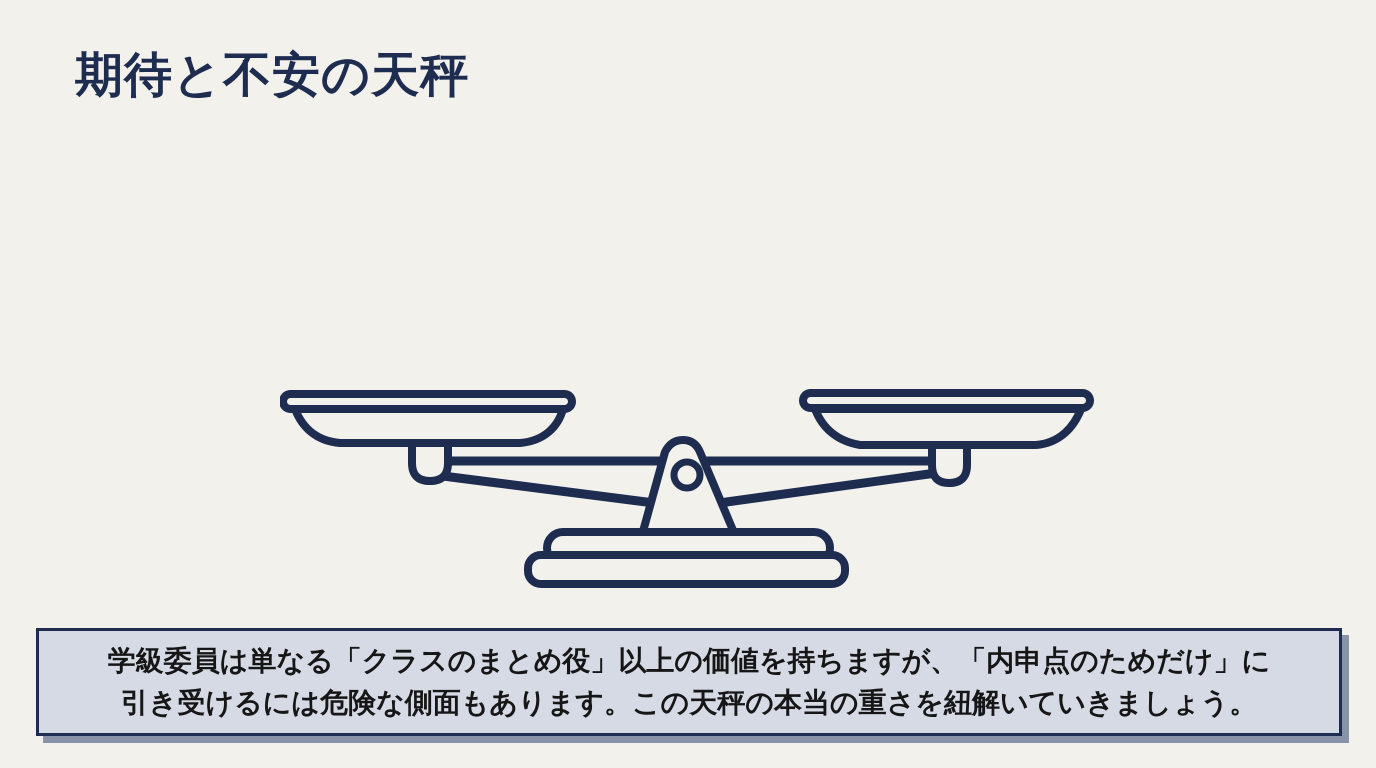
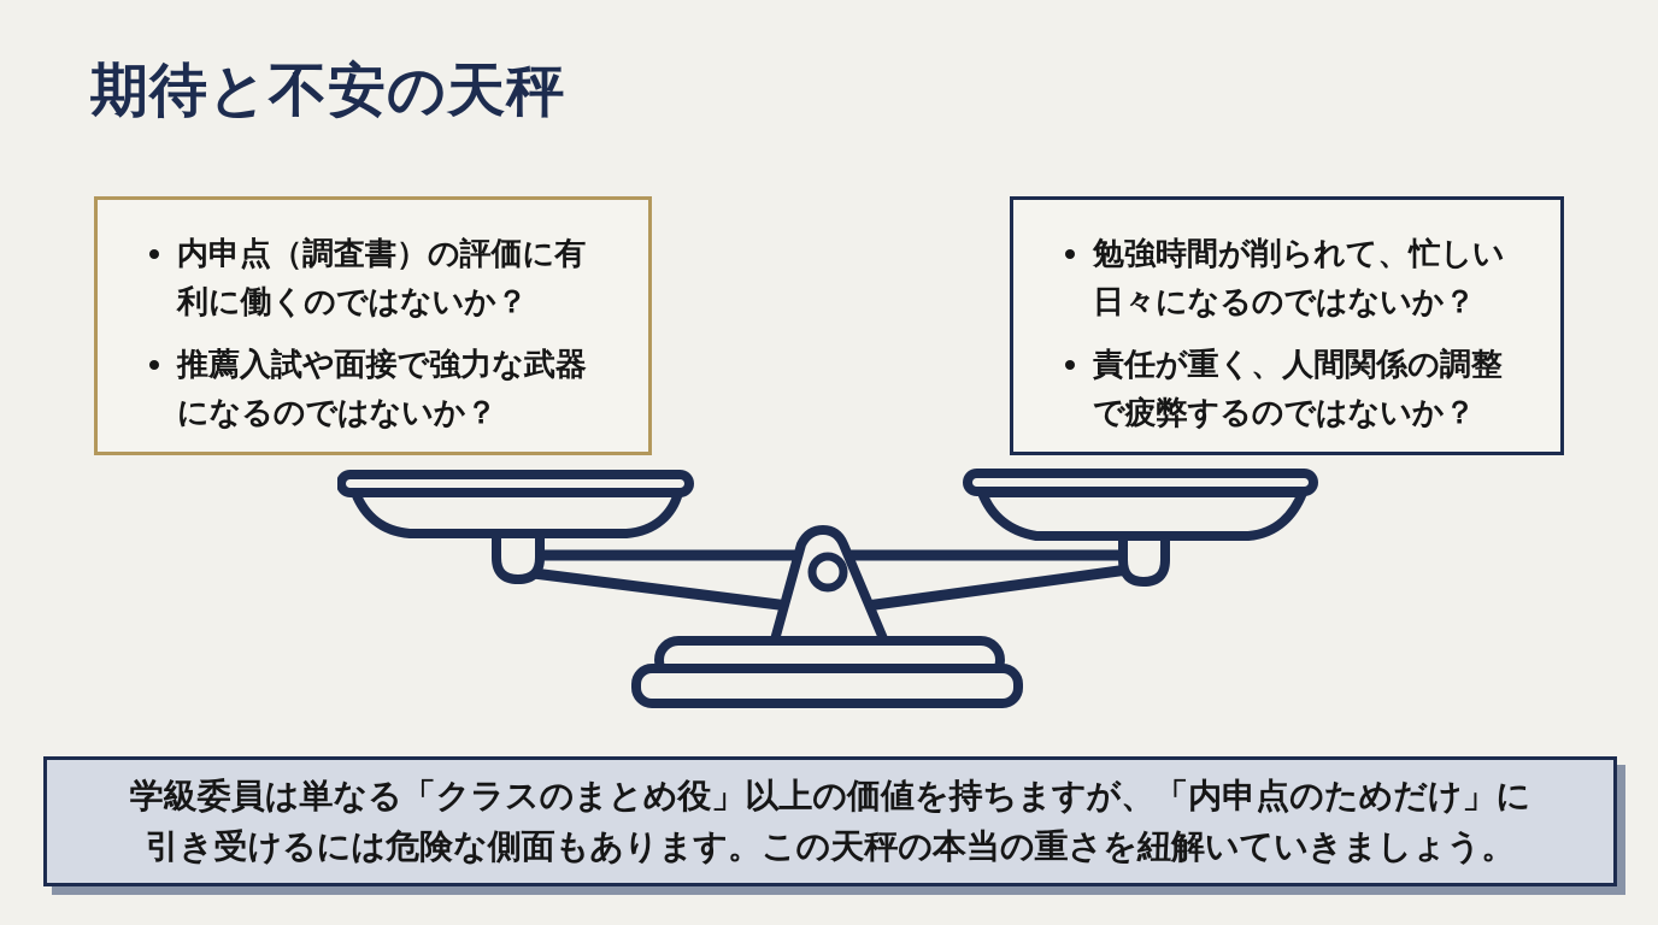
  期待と不安の天秤
+ 内申点（調査書）の評価に有
+ 利に働くのではないか？
+ 推薦入試や面接で強力な武器
+ になるのではないか？
+ 勉強時間が削られて、忙しい
+ 日々になるのではないか？
+ 責任が重く、人間関係の調整
+ で疲弊するのではないか？
  学級委員は単なる「クラスのまとめ役」以上の価値を持ちますが、「内申点のためだけ」に
  引き受けるには危険な側面もあります。この天秤の本当の重さを紐解いていきましょう。
